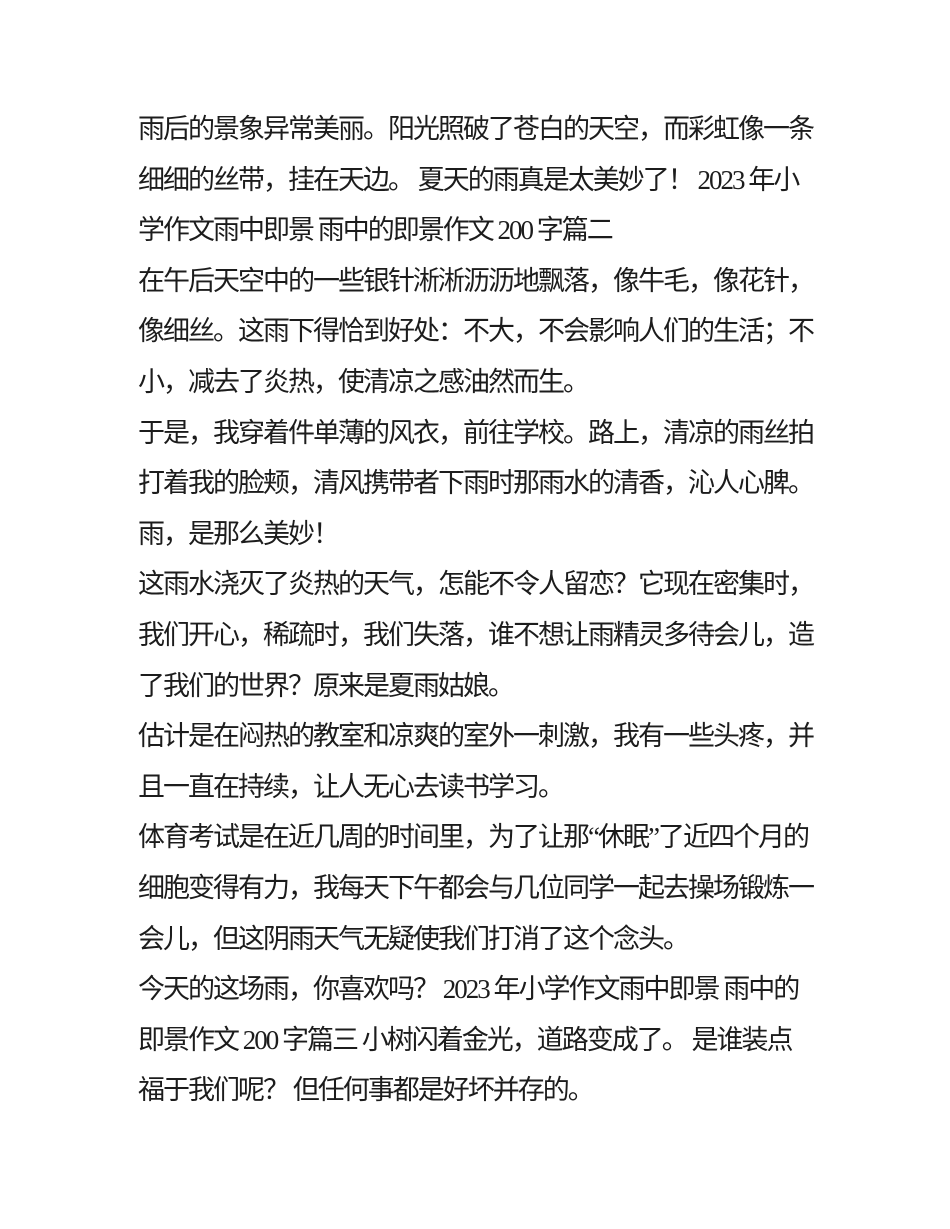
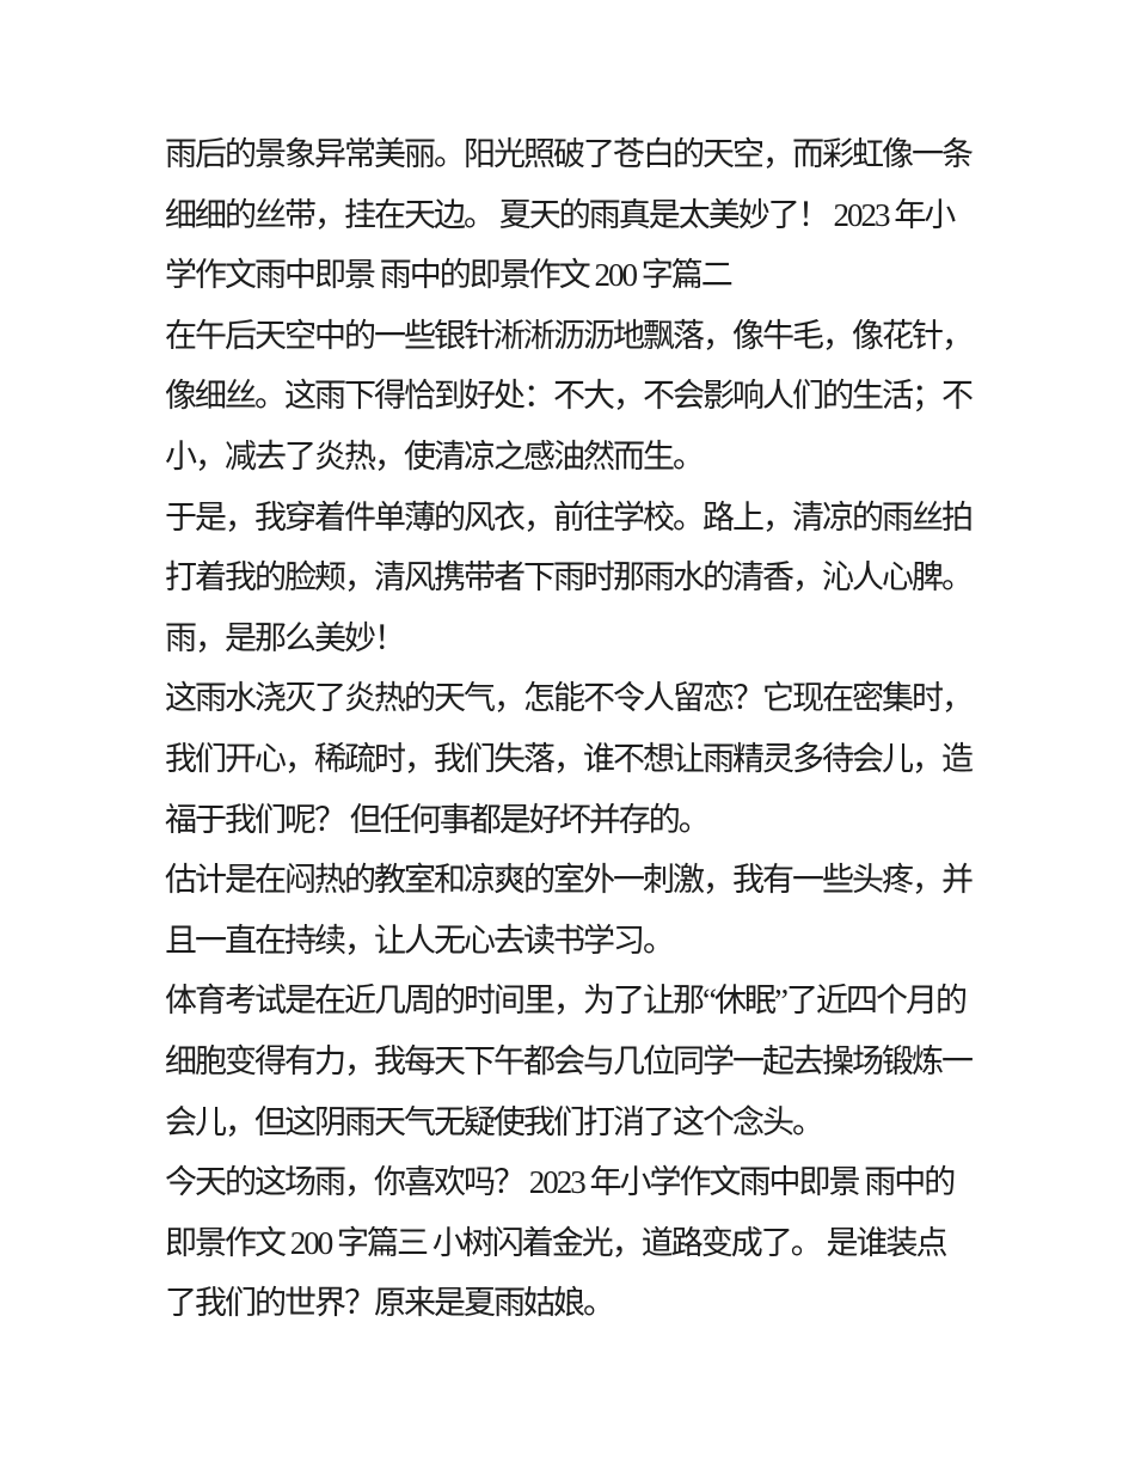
  雨后的景象异常美丽。阳光照破了苍白的天空，而彩虹像一条
  细细的丝带，挂在天边。 夏天的雨真是太美妙了！ 2023 年小
  学作文雨中即景 雨中的即景作文 200 字篇二
  在午后天空中的一些银针淅淅沥沥地飘落，像牛毛，像花针，
  像细丝。这雨下得恰到好处：不大，不会影响人们的生活；不
  小，减去了炎热，使清凉之感油然而生。
  于是，我穿着件单薄的风衣，前往学校。路上，清凉的雨丝拍
  打着我的脸颊，清风携带者下雨时那雨水的清香，沁人心脾。
  雨，是那么美妙！
  这雨水浇灭了炎热的天气，怎能不令人留恋？它现在密集时，
  我们开心，稀疏时，我们失落，谁不想让雨精灵多待会儿，造
- 了我们的世界？原来是夏雨姑娘。
+ 福于我们呢？ 但任何事都是好坏并存的。
  估计是在闷热的教室和凉爽的室外一刺激，我有一些头疼，并
  且一直在持续，让人无心去读书学习。
  体育考试是在近几周的时间里，为了让那“休眠”了近四个月的
  细胞变得有力，我每天下午都会与几位同学一起去操场锻炼一
  会儿，但这阴雨天气无疑使我们打消了这个念头。
  今天的这场雨，你喜欢吗？ 2023 年小学作文雨中即景 雨中的
  即景作文 200 字篇三 小树闪着金光，道路变成了。 是谁装点
- 福于我们呢？ 但任何事都是好坏并存的。
+ 了我们的世界？原来是夏雨姑娘。
